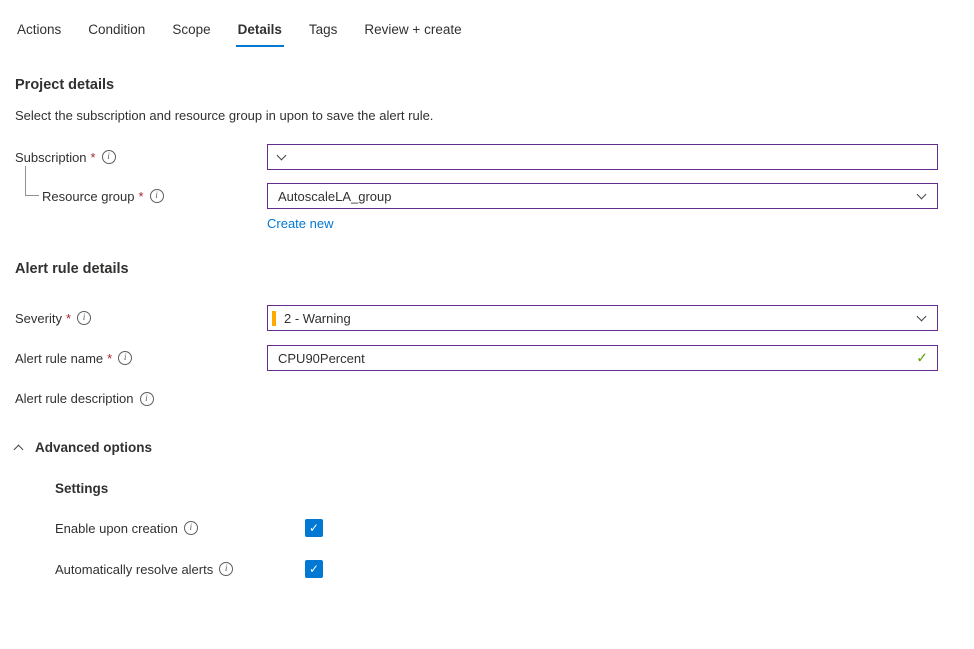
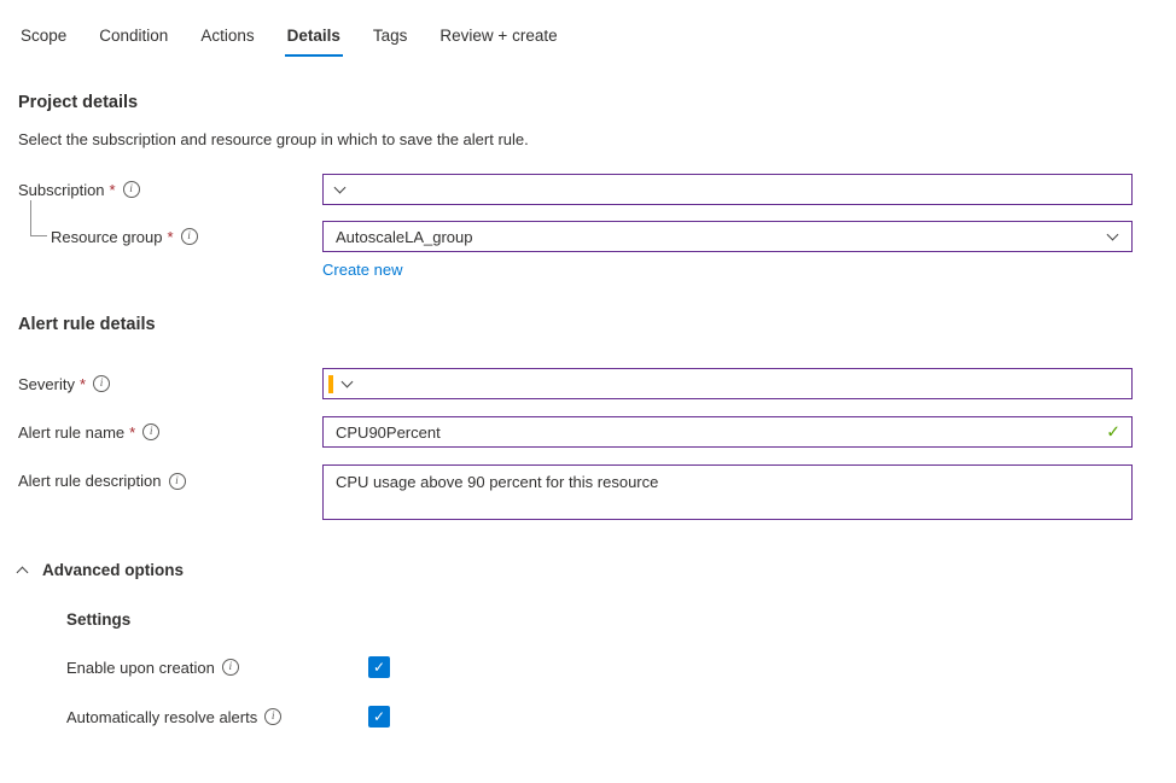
- Actions
+ Scope
  Condition
- Scope
+ Actions
  Details
  Tags
  Review + create
  Project details
- Select the subscription and resource group in upon to save the alert rule.
+ Select the subscription and resource group in which to save the alert rule.
  Subscription
  *
  i
  Resource group
  *
  i
  AutoscaleLA_group
  Create new
  Alert rule details
  Severity
  *
  i
- 2 - Warning
  Alert rule name
  *
  i
  CPU90Percent
  ✓
  Alert rule description
  i
+ CPU usage above 90 percent for this resource
  Advanced options
  Settings
  Enable upon creation
  i
  ✓
  Automatically resolve alerts
  i
  ✓
